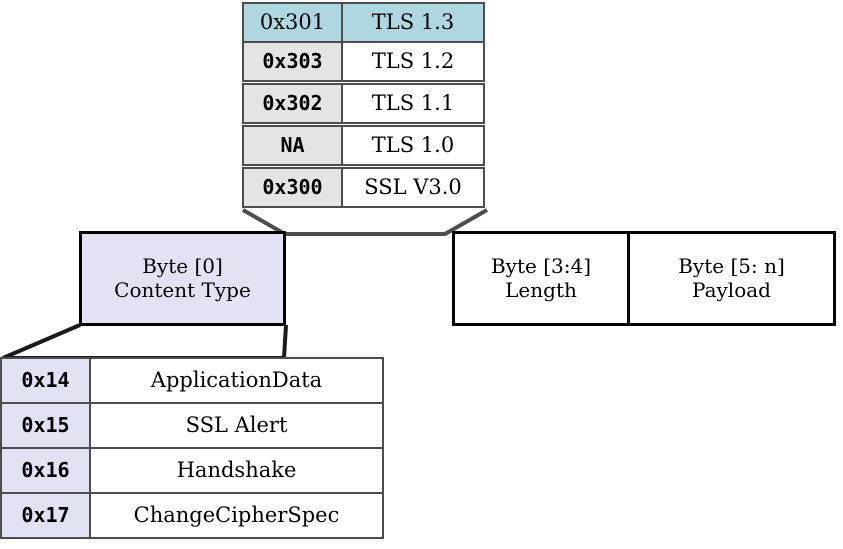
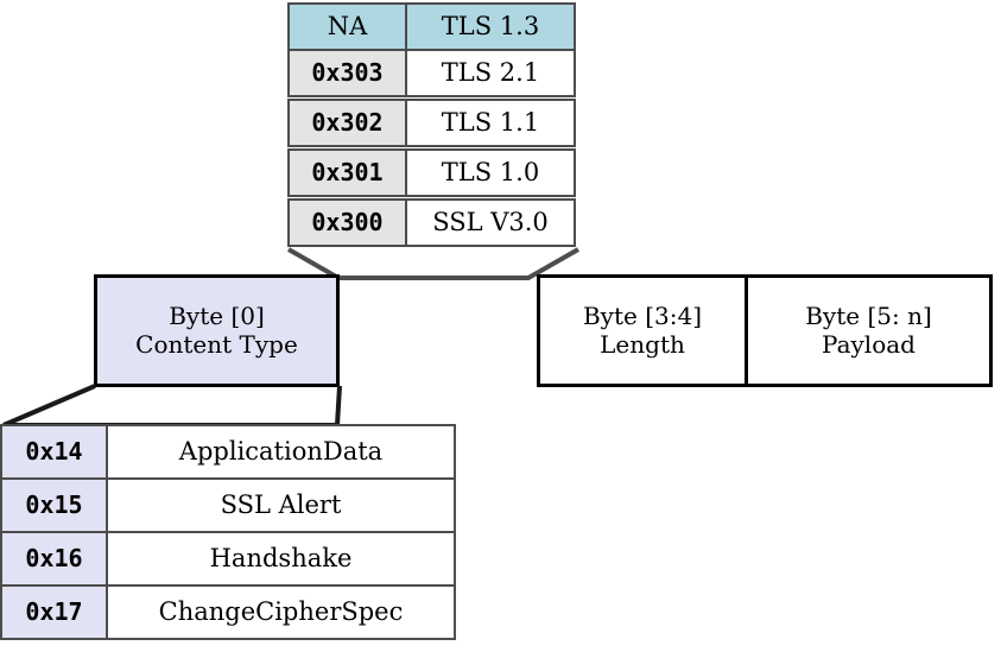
- 0x301
+ NA
  TLS 1.3
  0x303
- TLS 1.2
+ TLS 2.1
  0x302
  TLS 1.1
- NA
+ 0x301
  TLS 1.0
  0x300
  SSL V3.0
  Byte [0]
  Content Type
  Byte [3:4]
  Length
  Byte [5: n]
  Payload
  0x14
  ApplicationData
  0x15
  SSL Alert
  0x16
  Handshake
  0x17
  ChangeCipherSpec
